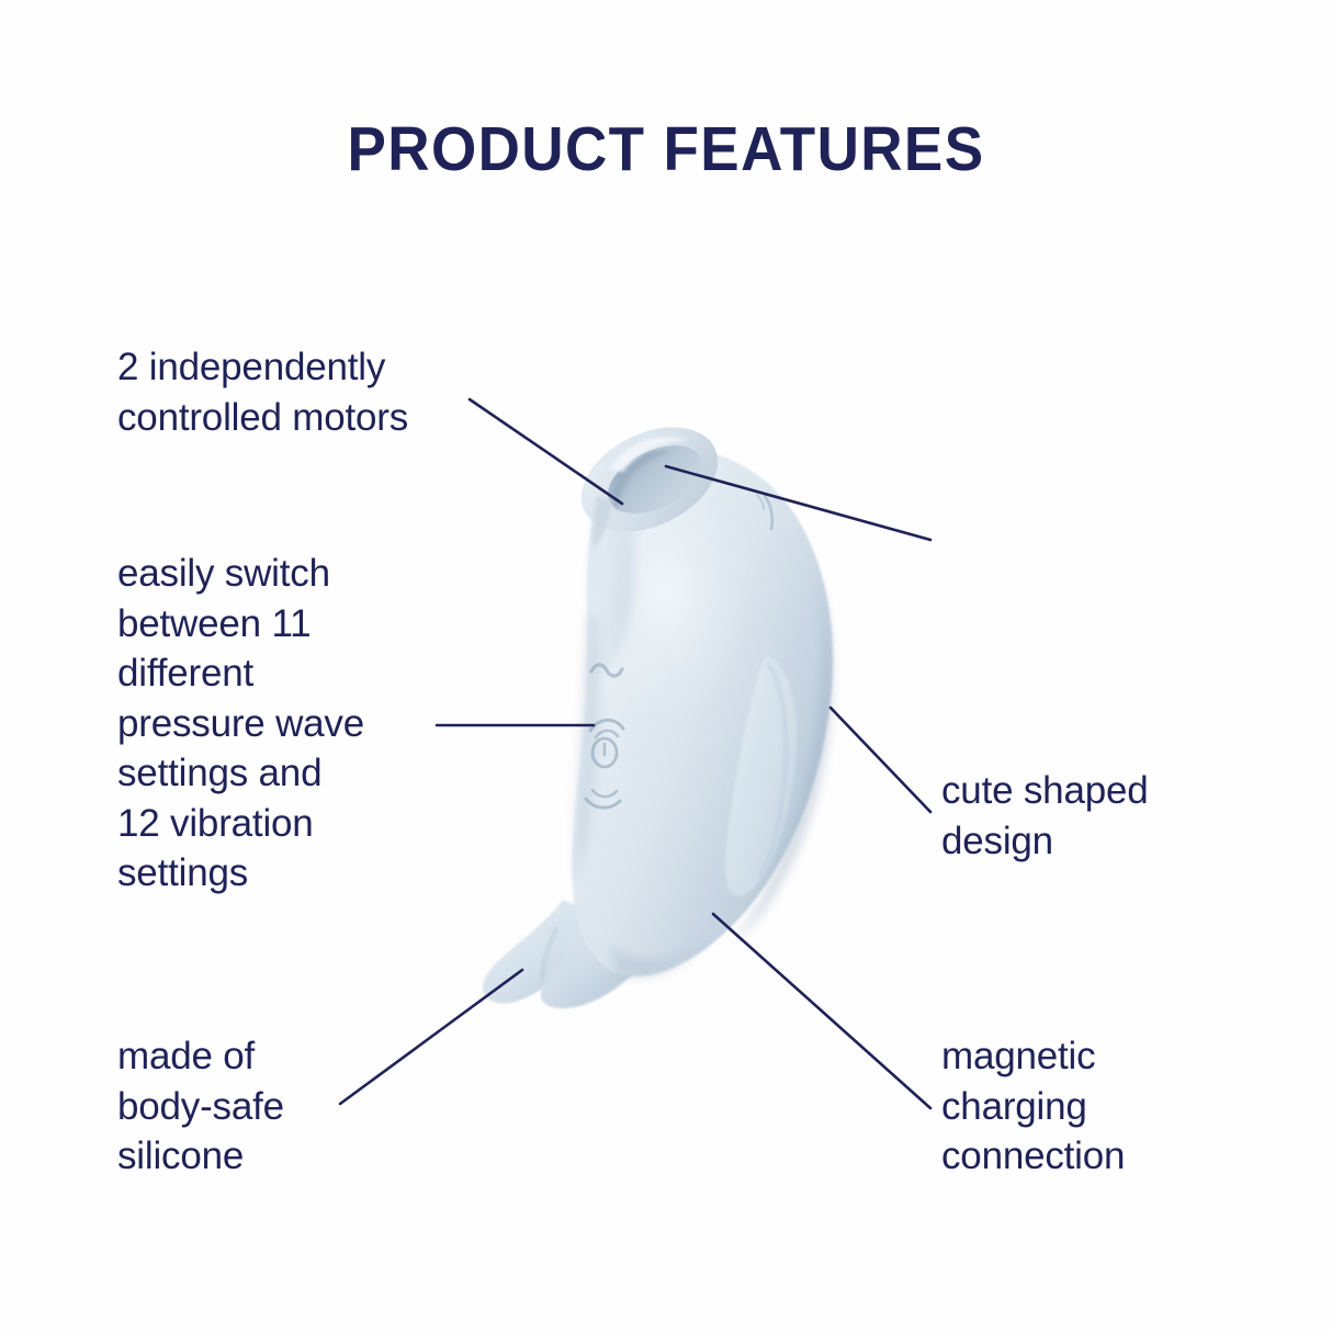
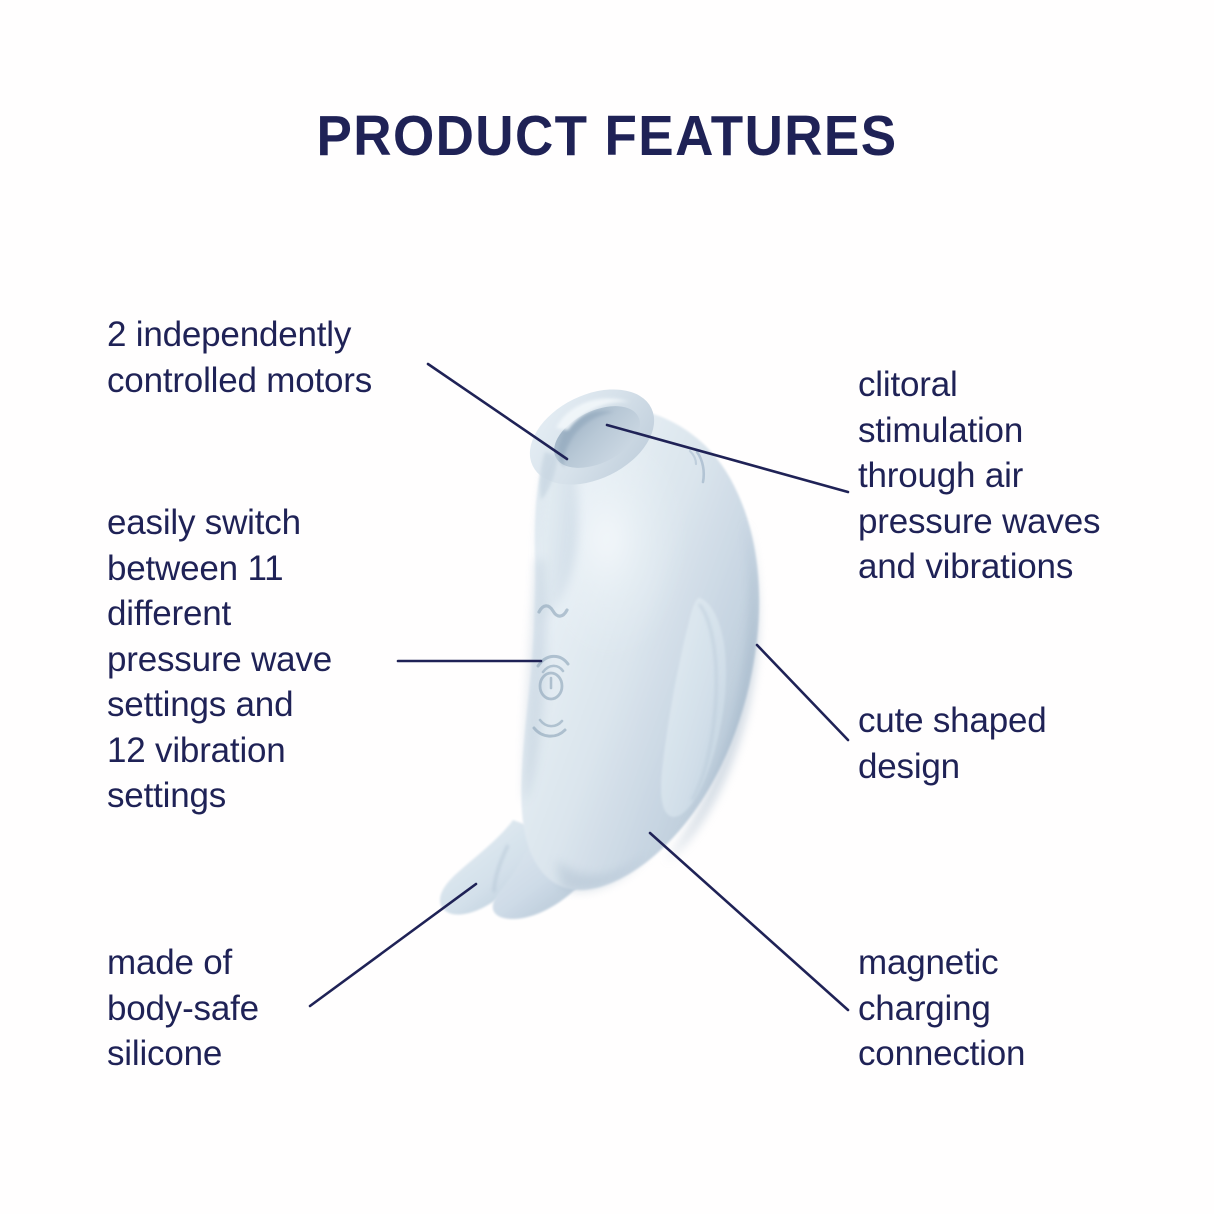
  PRODUCT FEATURES
  2 independently
  controlled motors
  easily switch
  between 11
  different
  pressure wave
  settings and
  12 vibration
  settings
  made of
  body-safe
  silicone
+ clitoral
+ stimulation
+ through air
+ pressure waves
+ and vibrations
  cute shaped
  design
  magnetic
  charging
  connection
